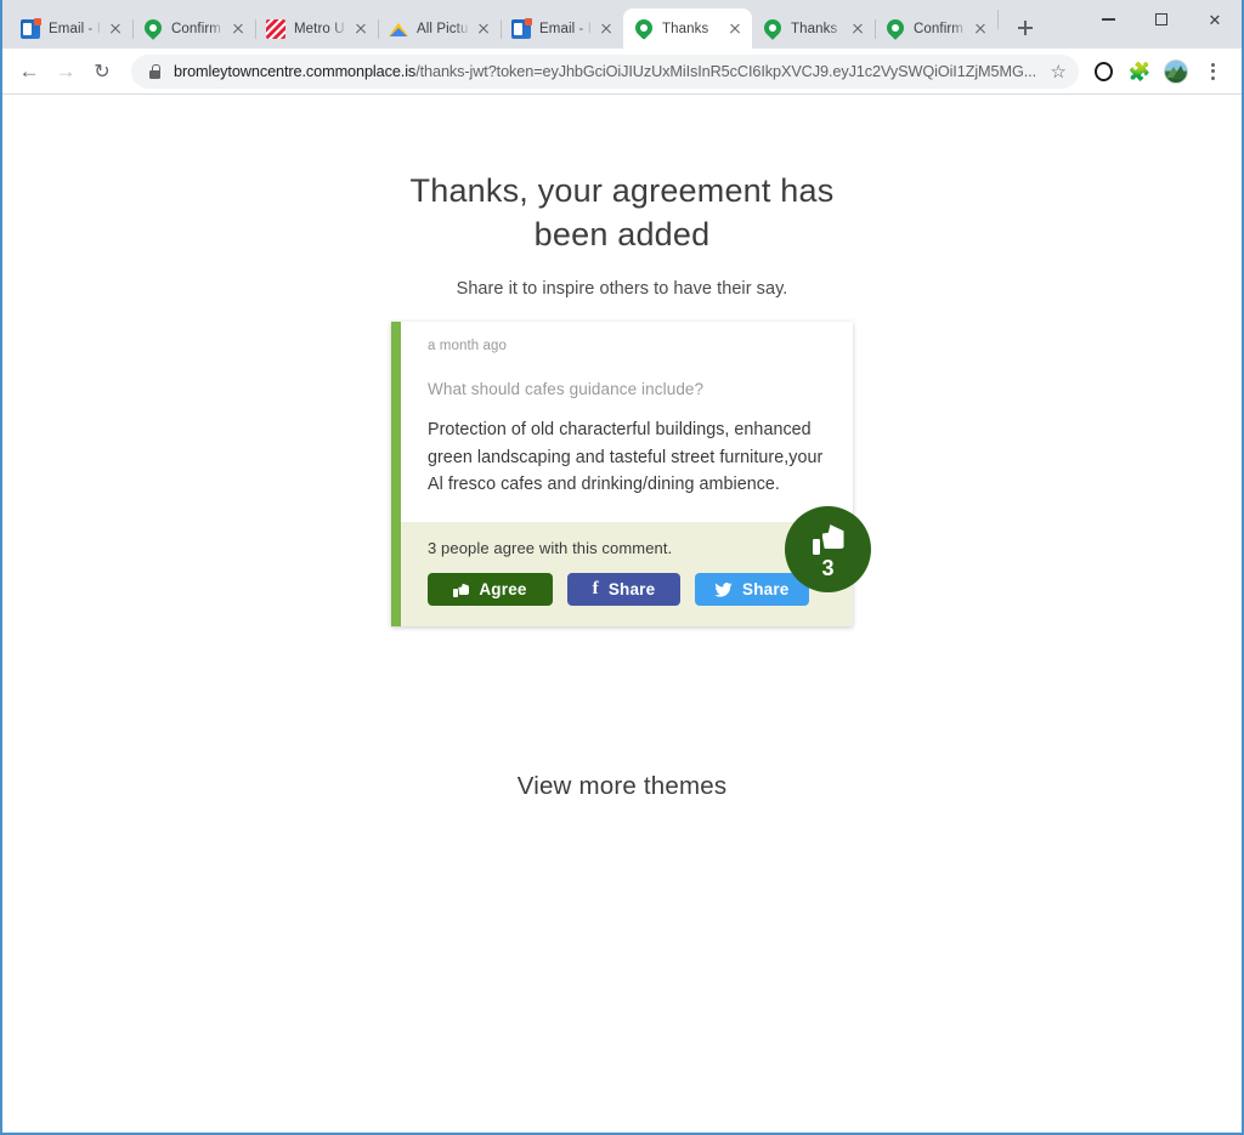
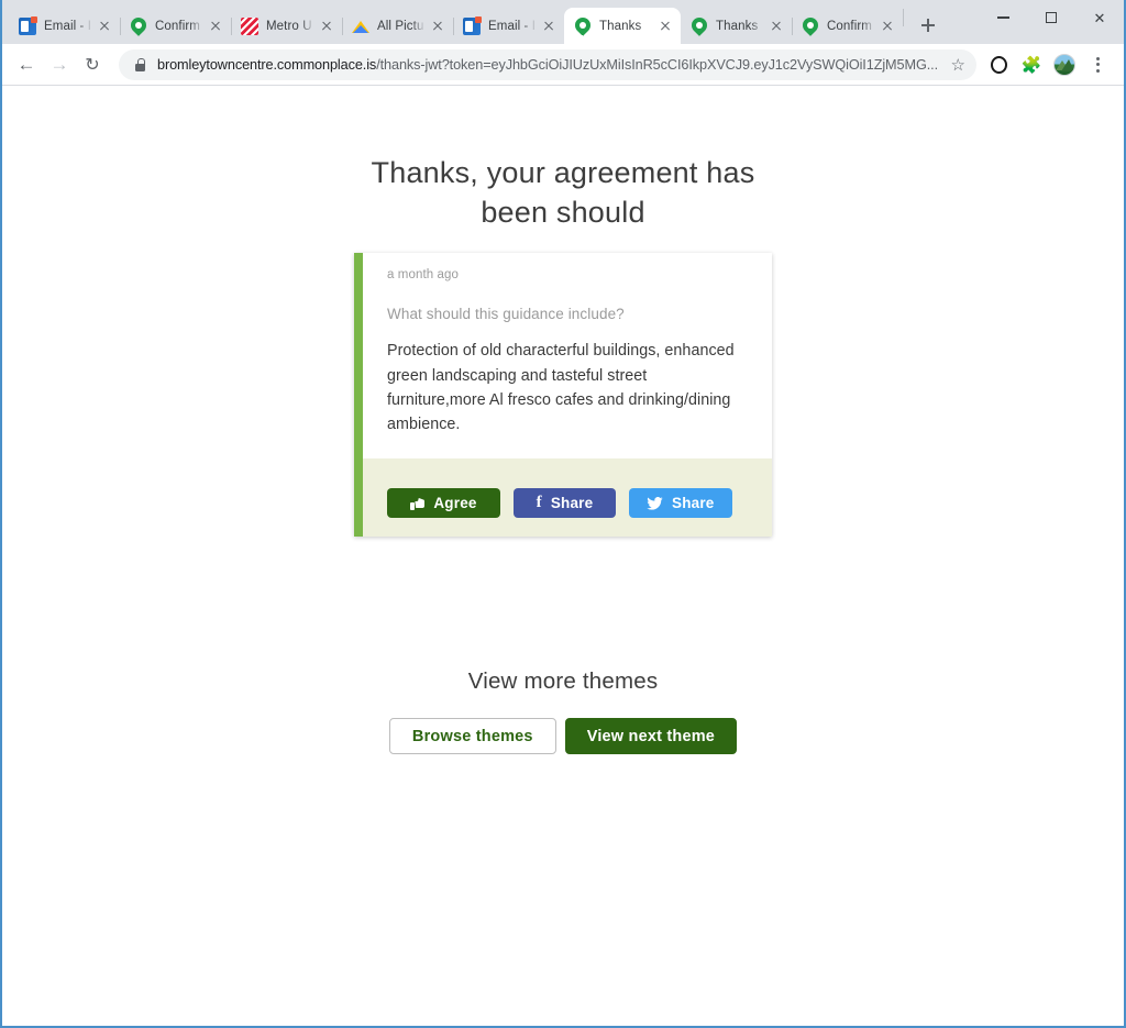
  Email - I
  Confirm
  Metro U
  All Pictu
  Email - I
  Thanks
  Thanks
  Confirm
  ✕
  ←
  →
  ↻
  bromleytowncentre.commonplace.is/thanks-jwt?token=eyJhbGciOiJIUzUxMiIsInR5cCI6IkpXVCJ9.eyJ1c2VySWQiOiI1ZjM5MG...
  ☆
  🧩
- Thanks, your agreement has been added
+ Thanks, your agreement has been should
- Share it to inspire others to have their say.
  a month ago
- What should cafes guidance include?
+ What should this guidance include?
- Protection of old characterful buildings, enhanced green landscaping and tasteful street furniture,your Al fresco cafes and drinking/dining ambience.
+ Protection of old characterful buildings, enhanced green landscaping and tasteful street furniture,more Al fresco cafes and drinking/dining ambience.
- 3 people agree with this comment.
  Agree
  f
  Share
  Share
- 3
  View more themes
+ Browse themes
+ View next theme
